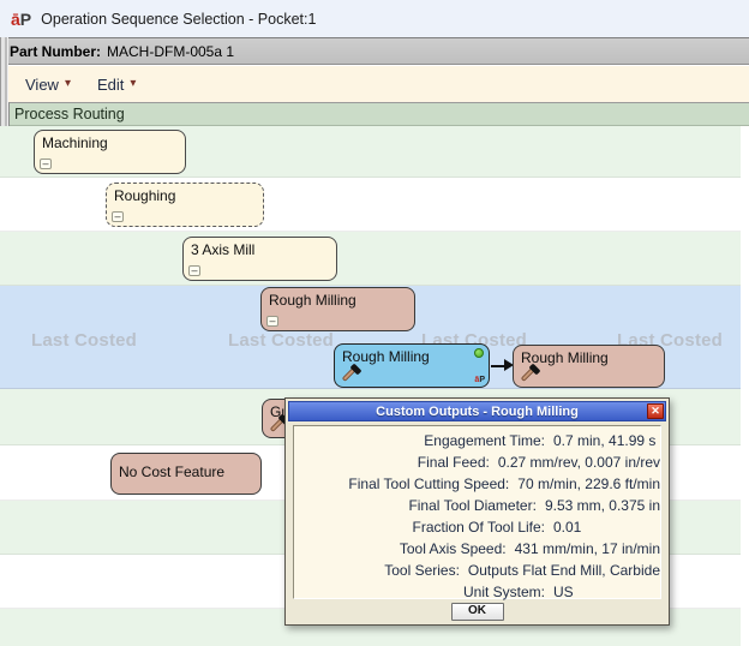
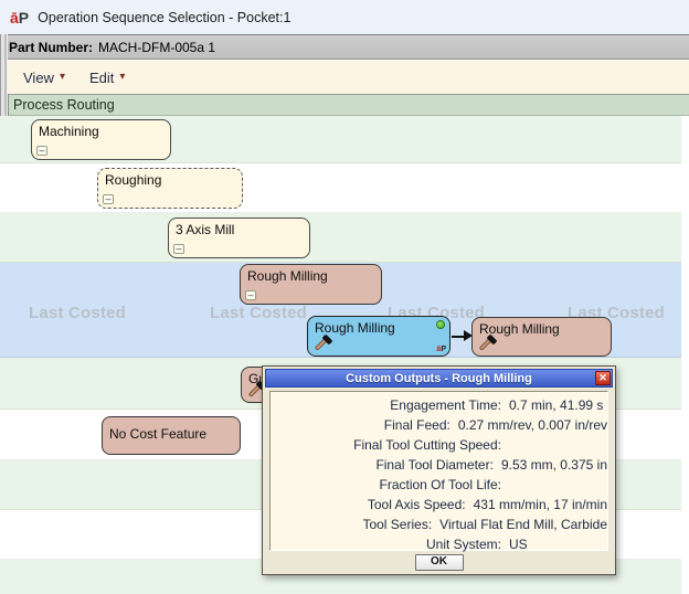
  āP
  Operation Sequence Selection - Pocket:1
  Part Number:
  MACH-DFM-005a 1
  View
  ▾
  Edit
  ▾
  Process Routing
  Last Costed
  Last Costed
  Last Costed
  Last Costed
  Machining
  –
  Roughing
  –
  3 Axis Mill
  –
  Rough Milling
  –
  No Cost Feature
  Rough Milling
  Rough Milling
  Custom Outputs - Rough Milling
  ✕
  Engagement Time:
  0.7 min, 41.99 s
  Final Feed:
  0.27 mm/rev, 0.007 in/rev
  Final Tool Cutting Speed:
- 70 m/min, 229.6 ft/min
  Final Tool Diameter:
  9.53 mm, 0.375 in
  Fraction Of Tool Life:
- 0.01
  Tool Axis Speed:
  431 mm/min, 17 in/min
  Tool Series:
- Outputs Flat End Mill, Carbide
+ Virtual Flat End Mill, Carbide
  Unit System:
  US
  OK
